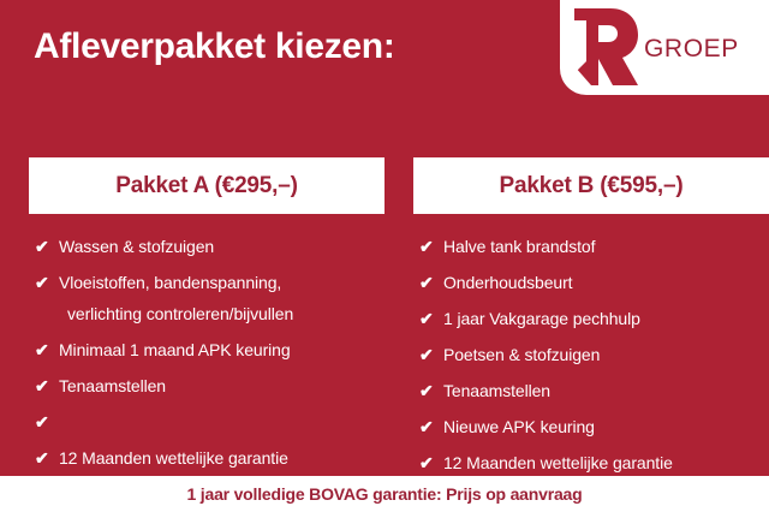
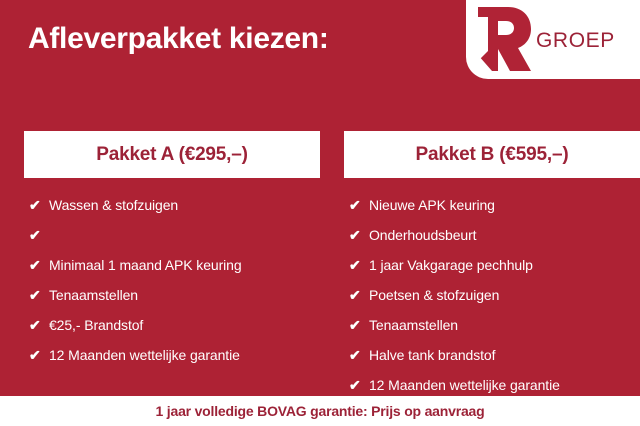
  Afleverpakket kiezen:
  GROEP
  Pakket A (€295,–)
  ✔
  Wassen & stofzuigen
  ✔
- Vloeistoffen, bandenspanning,
- verlichting controleren/bijvullen
  ✔
  Minimaal 1 maand APK keuring
  ✔
  Tenaamstellen
  ✔
+ €25,- Brandstof
  ✔
  12 Maanden wettelijke garantie
  Pakket B (€595,–)
  ✔
- Halve tank brandstof
+ Nieuwe APK keuring
  ✔
  Onderhoudsbeurt
  ✔
  1 jaar Vakgarage pechhulp
  ✔
  Poetsen & stofzuigen
  ✔
  Tenaamstellen
  ✔
- Nieuwe APK keuring
+ Halve tank brandstof
  ✔
  12 Maanden wettelijke garantie
  1 jaar volledige BOVAG garantie: Prijs op aanvraag
